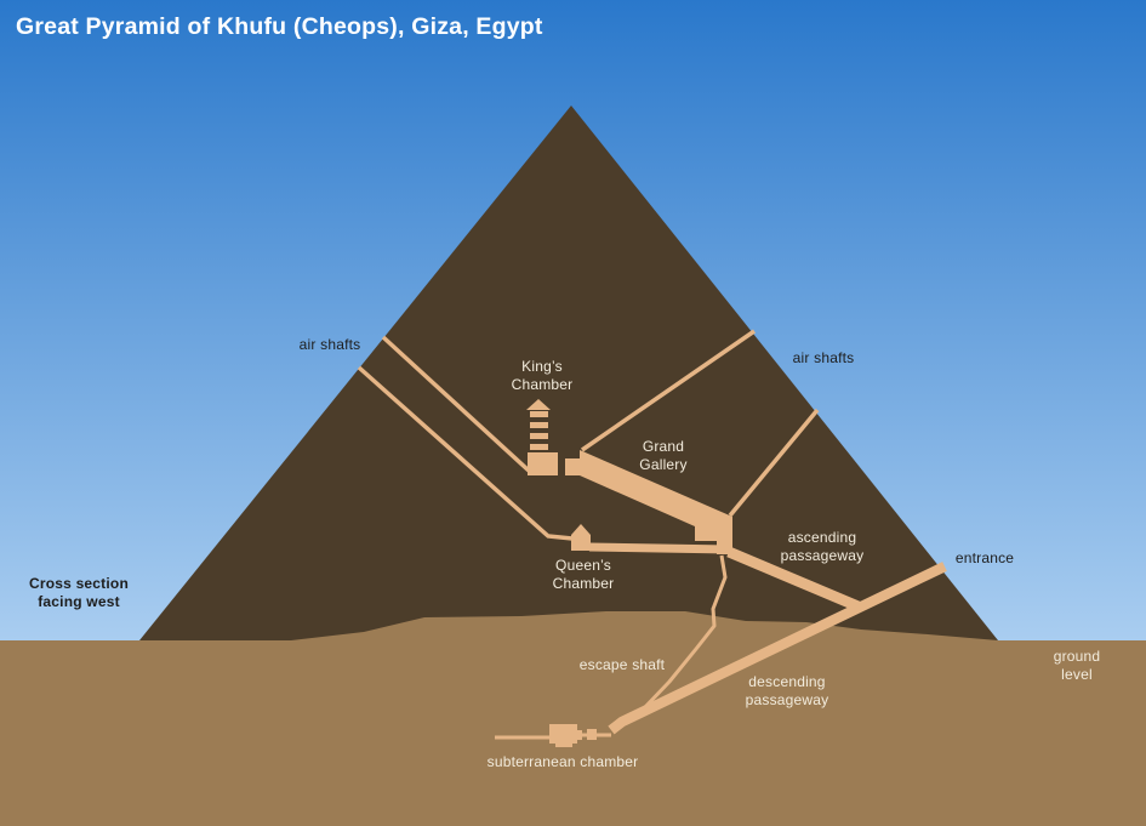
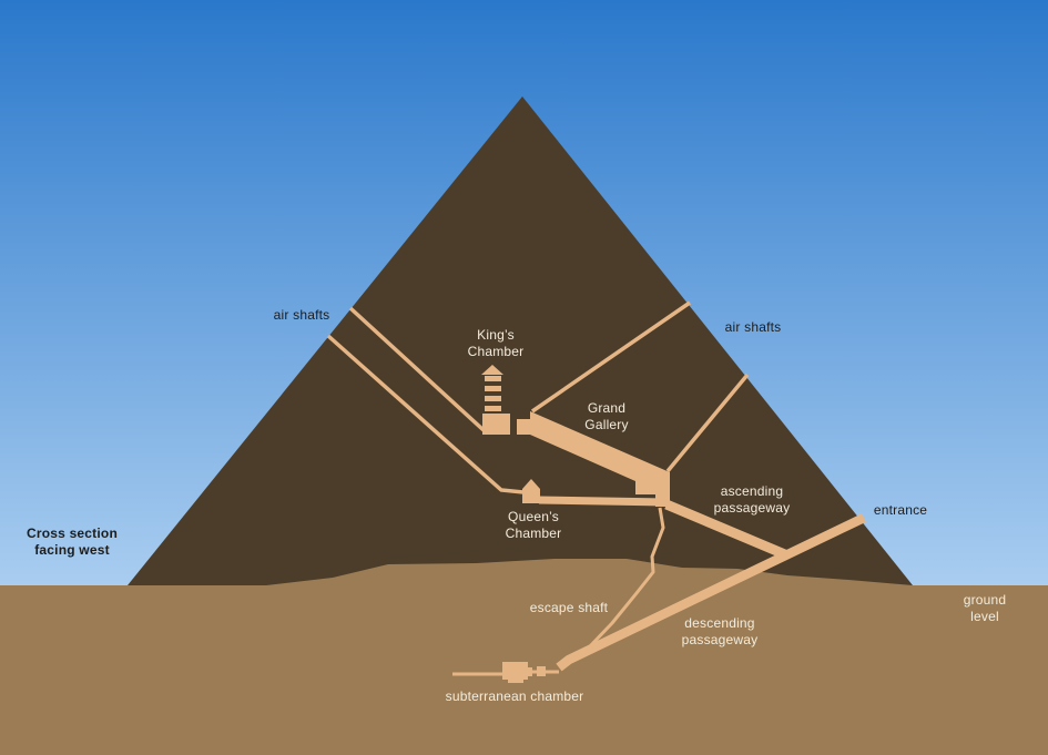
- Great Pyramid of Khufu (Cheops), Giza, Egypt
  air shafts
  air shafts
  King’s
  Chamber
  Grand
  Gallery
  ascending
  passageway
  entrance
  Cross section
  facing west
  Queen’s
  Chamber
  ground level
  escape shaft
  descending
  passageway
  subterranean chamber
